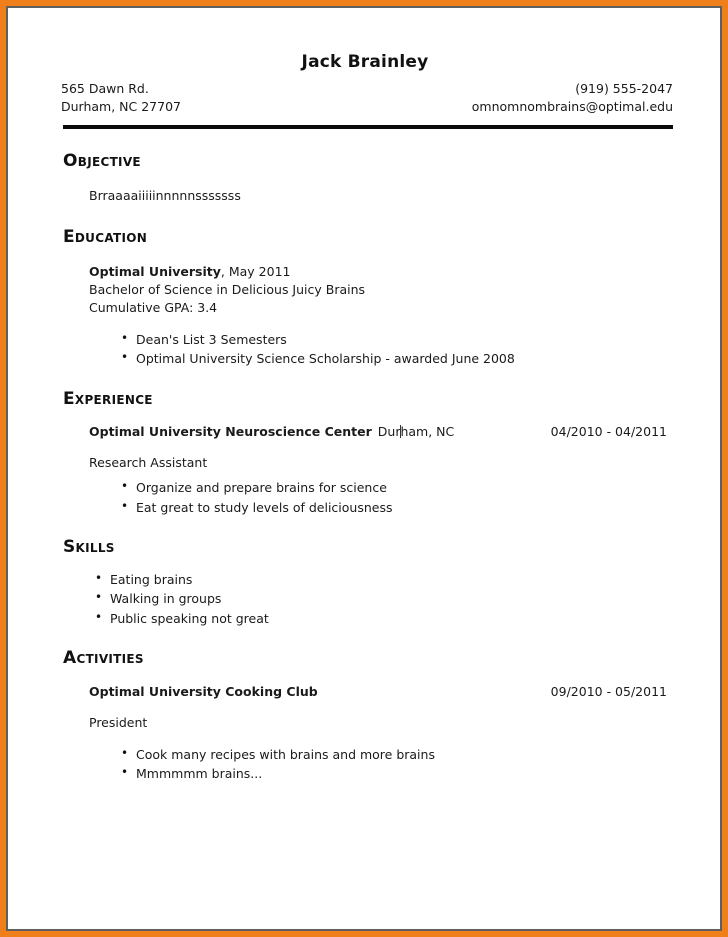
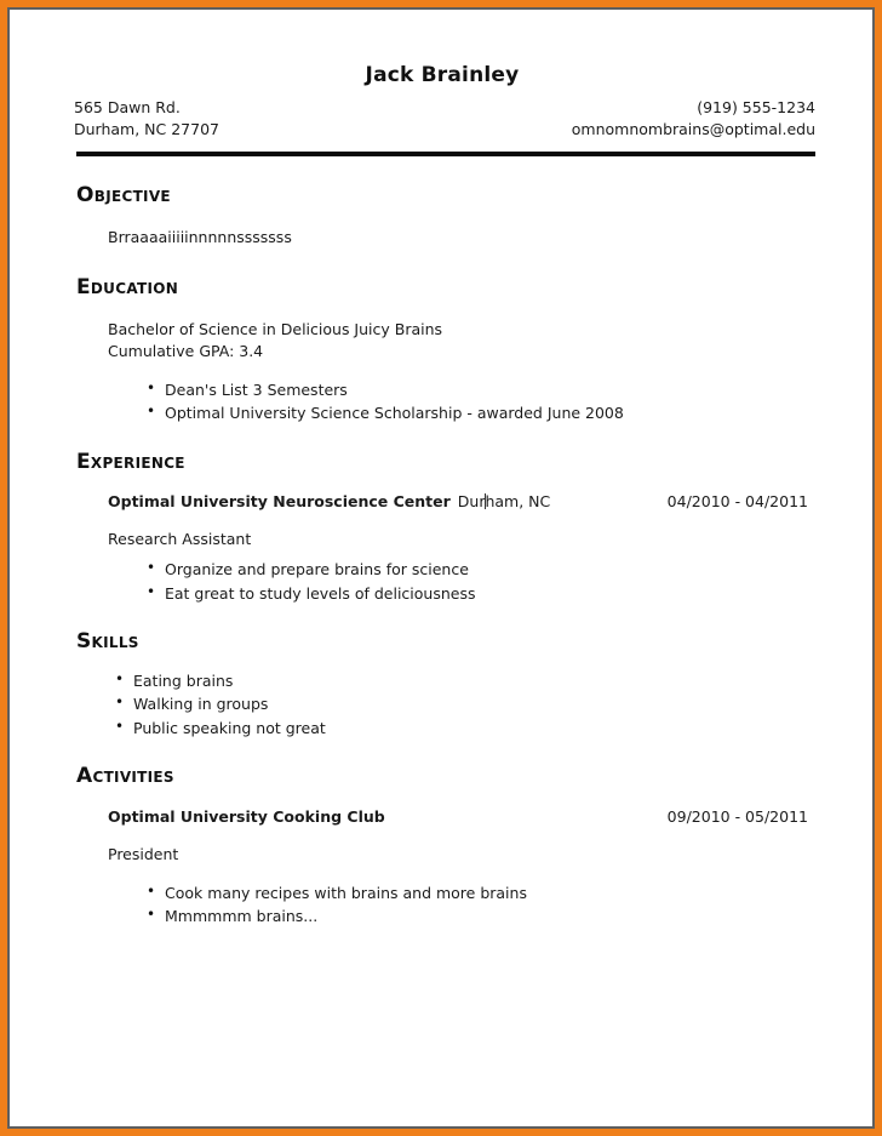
  Jack Brainley
  565 Dawn Rd.
  Durham, NC 27707
- (919) 555-2047
+ (919) 555-1234
  omnomnombrains@optimal.edu
  Objective
  Brraaaaiiiiinnnnnsssssss
  Education
- Optimal University, May 2011
  Bachelor of Science in Delicious Juicy Brains
  Cumulative GPA: 3.4
  Dean's List 3 Semesters
  Optimal University Science Scholarship - awarded June 2008
  Experience
  Optimal University Neuroscience Center Durham, NC
  04/2010 - 04/2011
  Research Assistant
  Organize and prepare brains for science
  Eat great to study levels of deliciousness
  Skills
  Eating brains
  Walking in groups
  Public speaking not great
  Activities
  Optimal University Cooking Club
  09/2010 - 05/2011
  President
  Cook many recipes with brains and more brains
  Mmmmmm brains...
